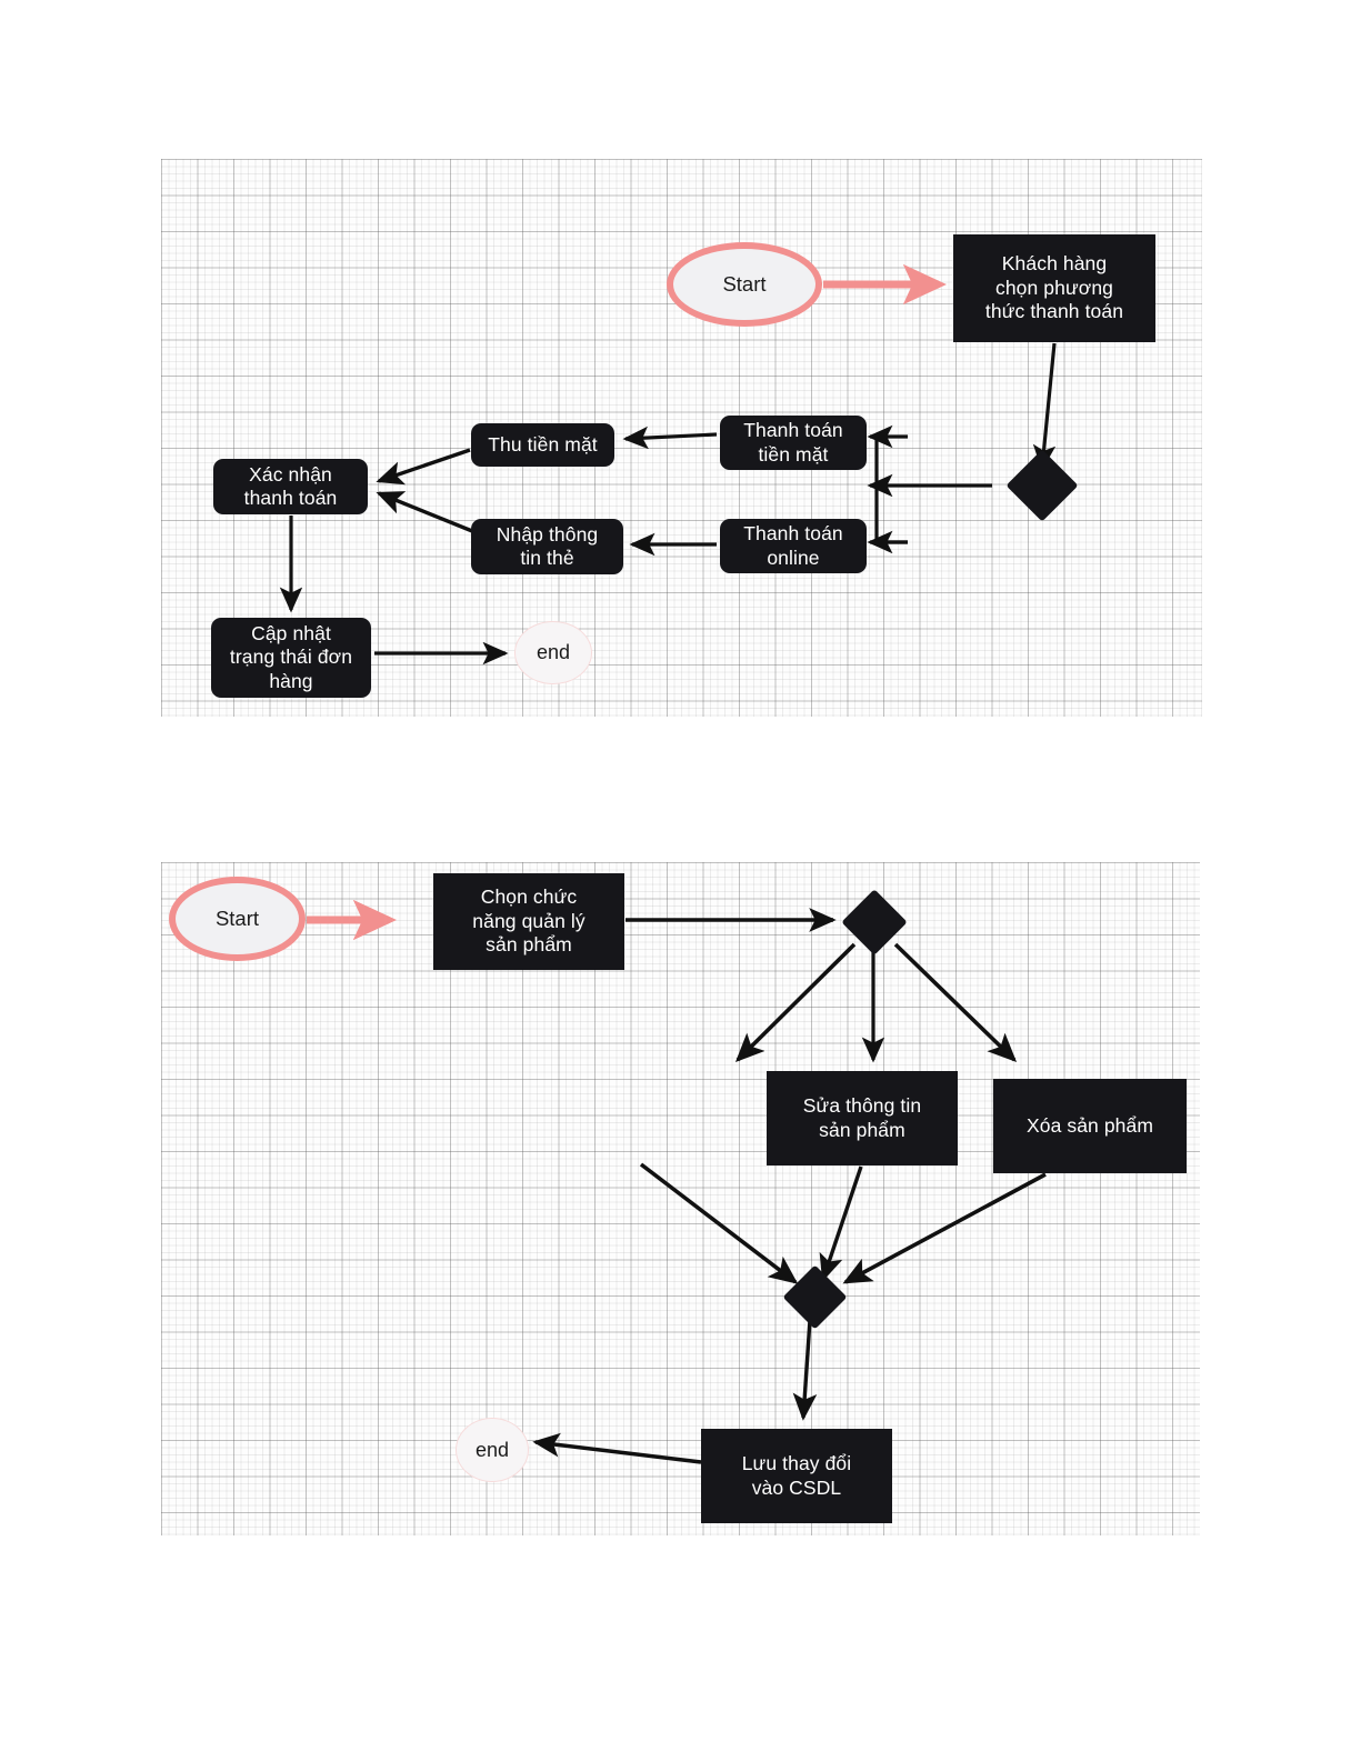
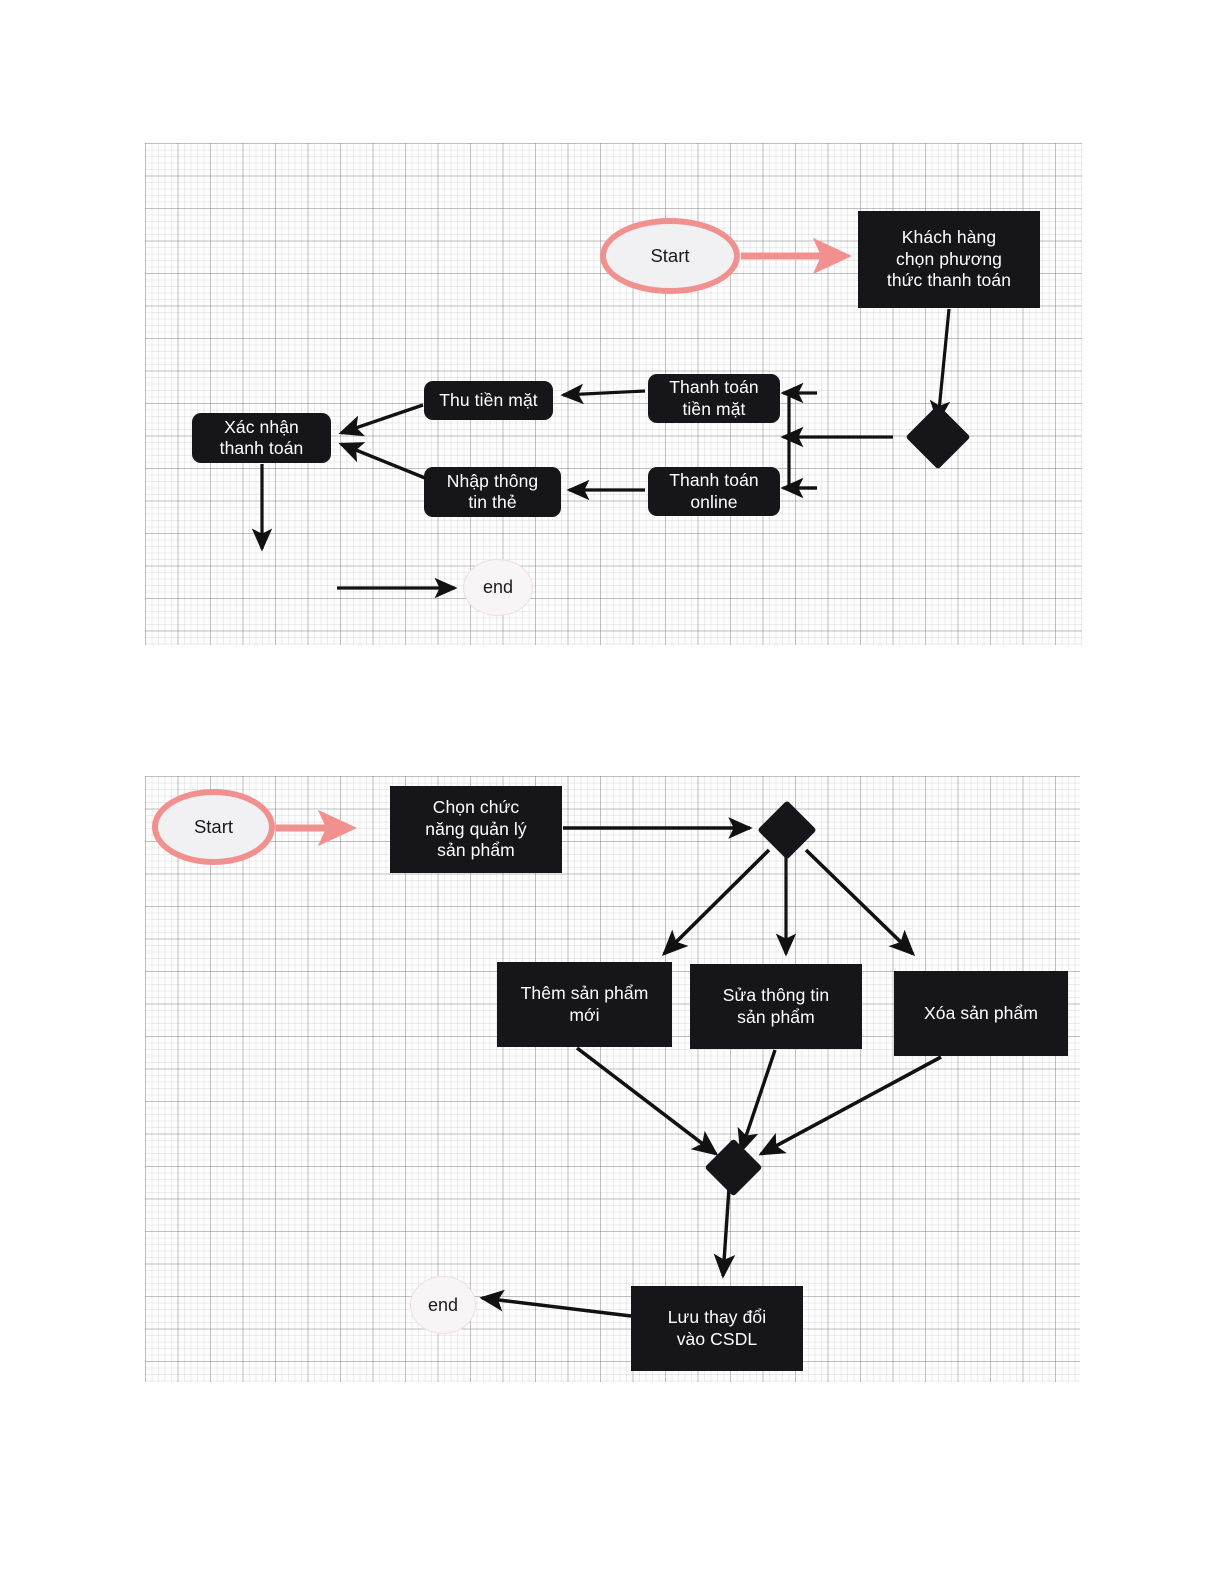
  Start
  Khách hàng
  chọn phương
  thức thanh toán
  Thanh toán
  tiền mặt
  Thanh toán
  online
  Thu tiền mặt
  Nhập thông
  tin thẻ
  Xác nhận
  thanh toán
- Cập nhật
- trạng thái đơn
- hàng
  end
  Start
  Chọn chức
  năng quản lý
  sản phẩm
+ Thêm sản phẩm
+ mới
  Sửa thông tin
  sản phẩm
  Xóa sản phẩm
  Lưu thay đổi
  vào CSDL
  end
